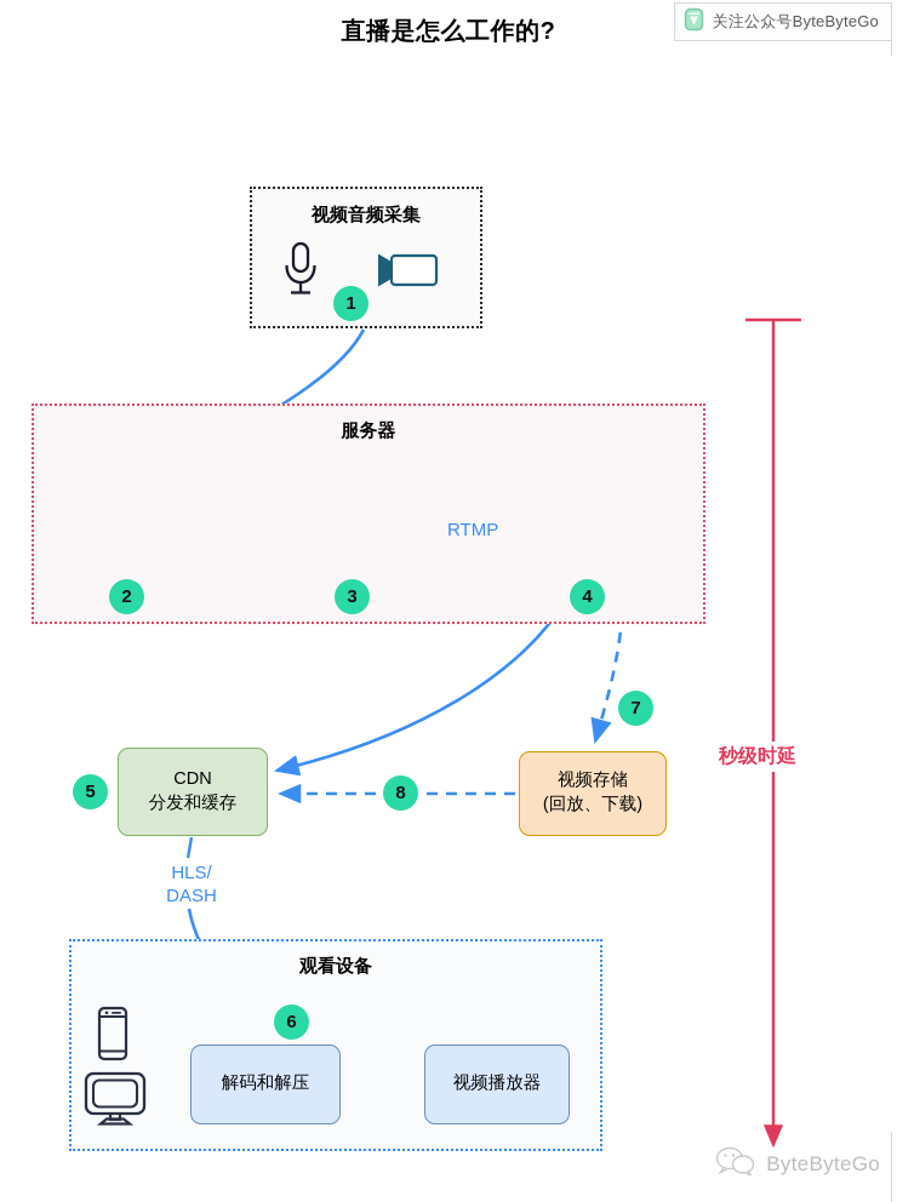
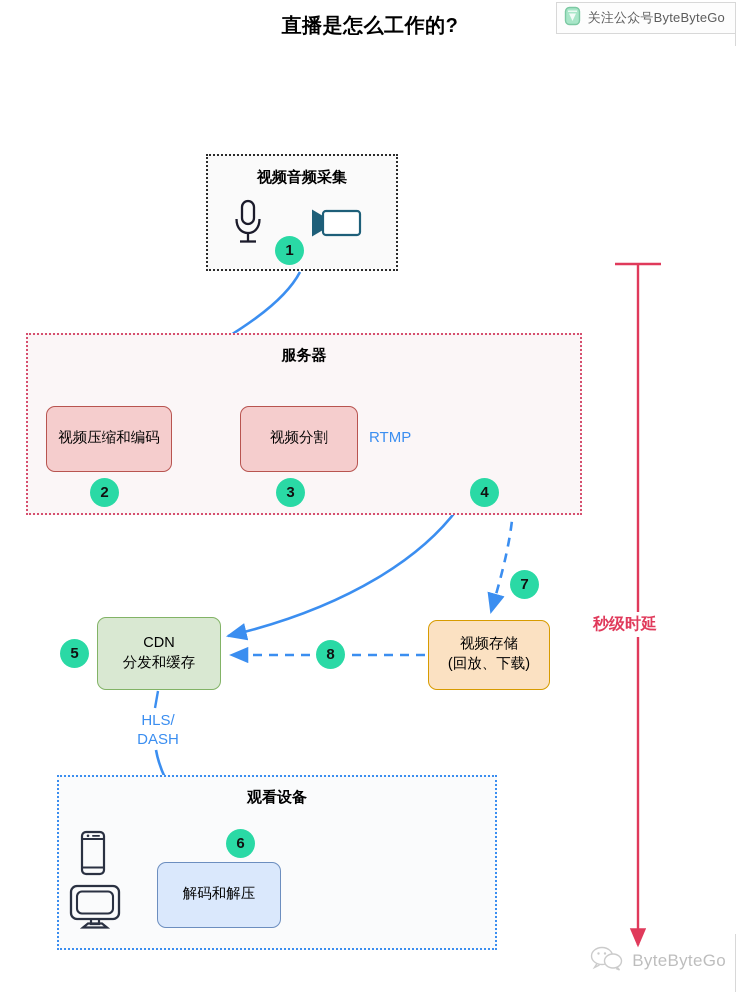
  直播是怎么工作的?
  关注公众号ByteByteGo
  视频音频采集
  服务器
+ 视频压缩和编码
+ 视频分割
  RTMP
  CDN
  分发和缓存
  视频存储
  (回放、下载)
  HLS/
  DASH
  观看设备
  解码和解压
- 视频播放器
  1
  2
  3
  4
  5
  6
  7
  8
  秒级时延
  ByteByteGo
